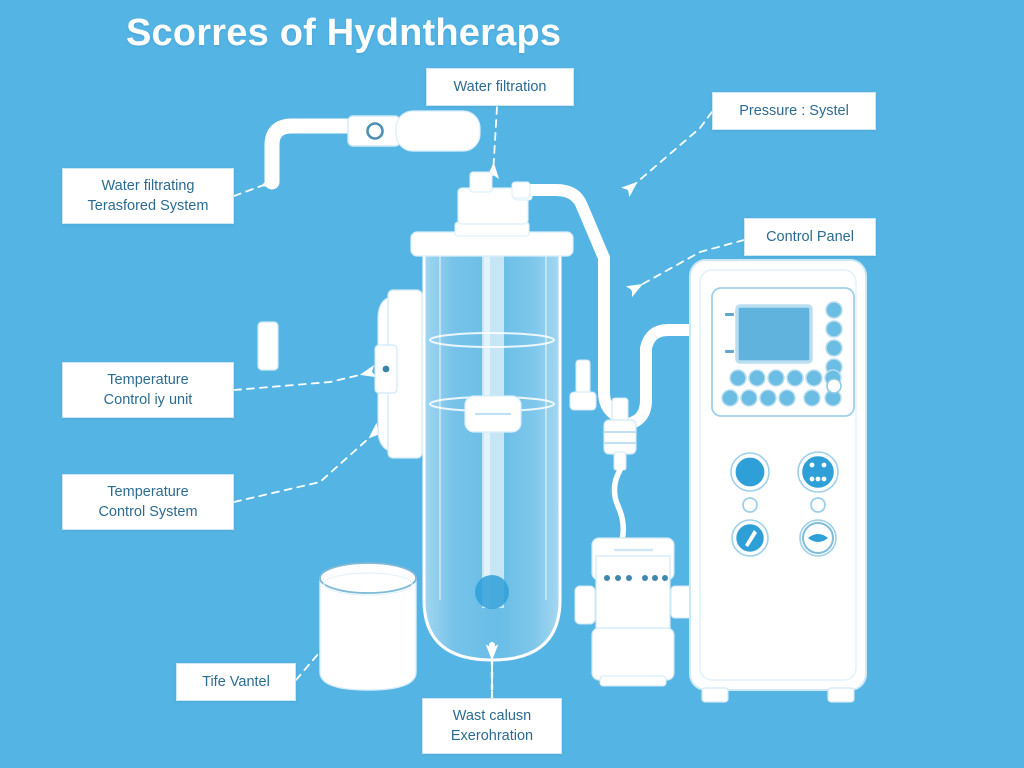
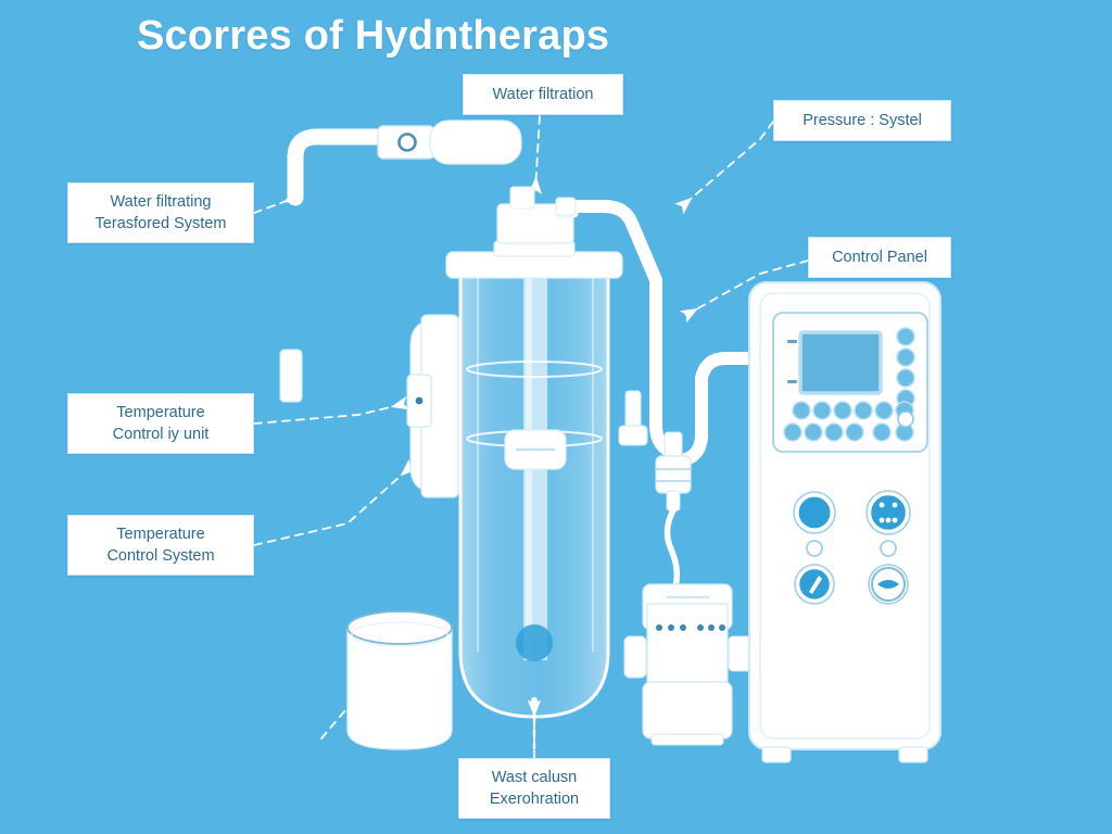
  Scorres of Hydntheraps
  Water filtration
  Pressure : Systel
  Control Panel
  Water filtrating
  Terasfored System
  Temperature
  Control iy unit
  Temperature
  Control System
- Tife Vantel
  Wast calusn
  Exerohration
